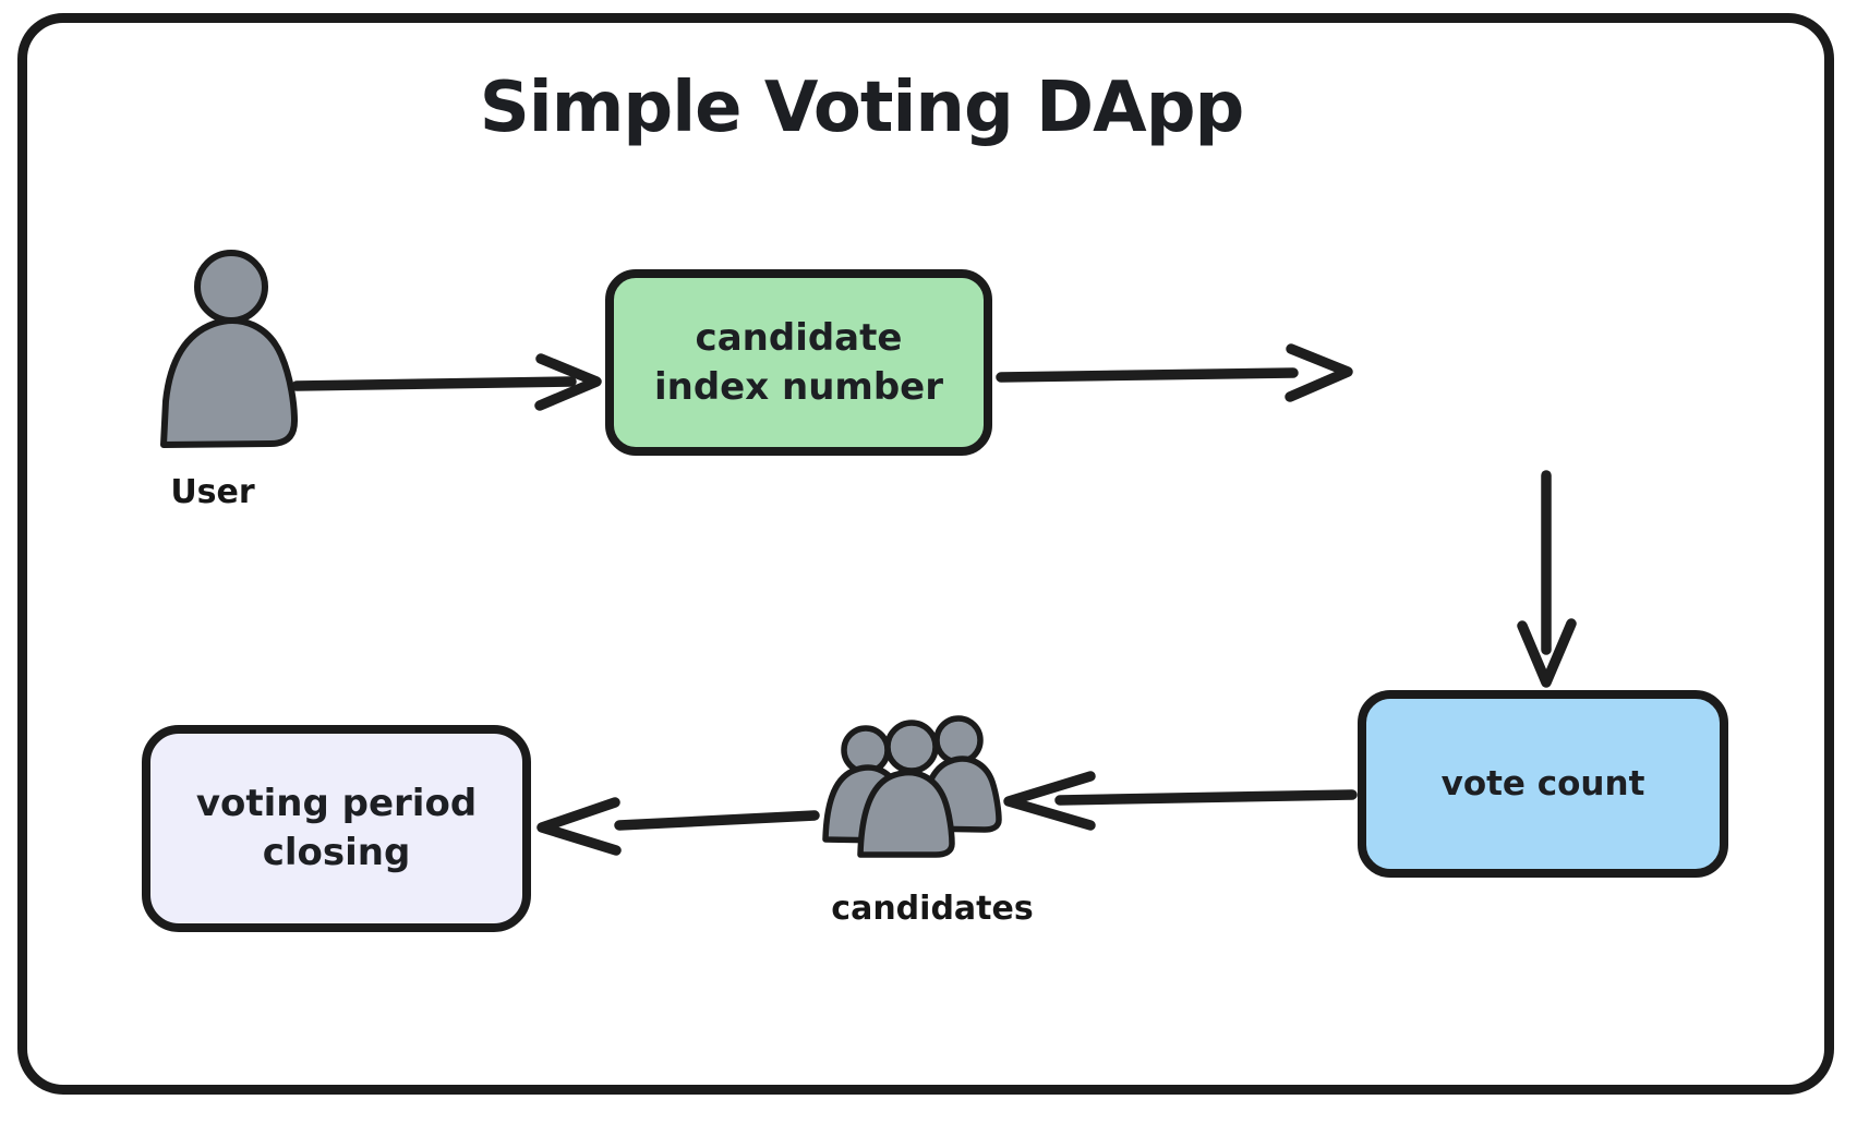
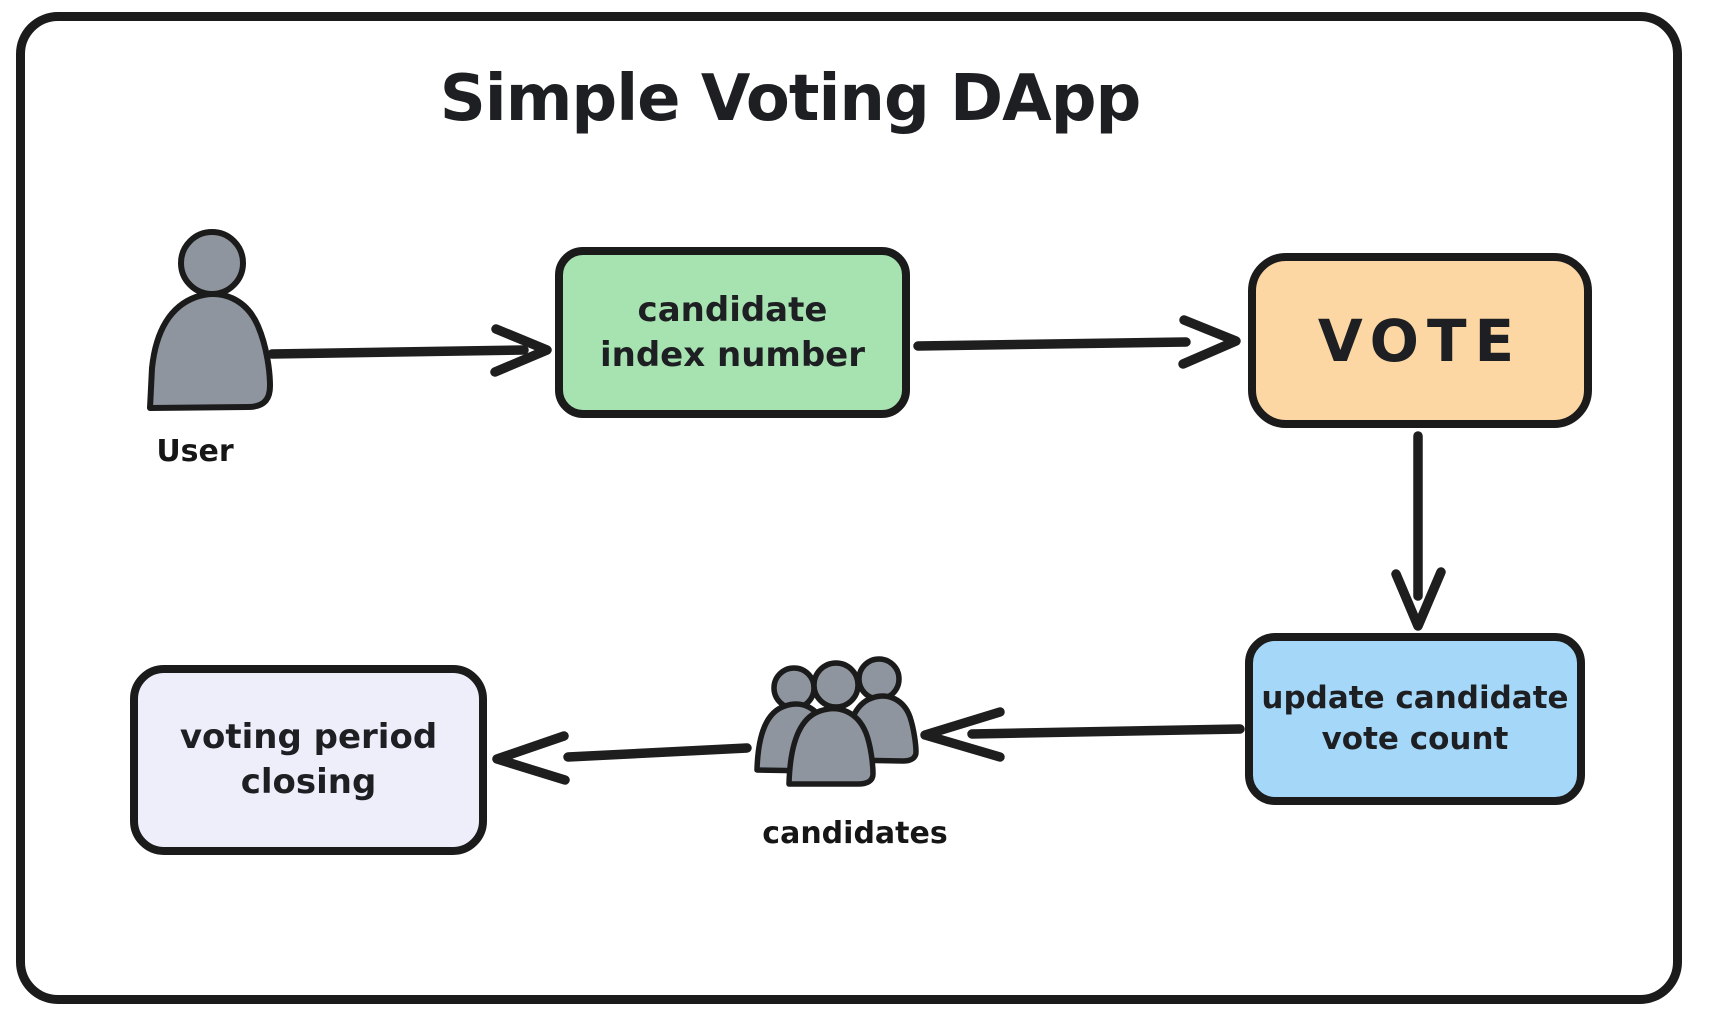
  Simple Voting DApp
  candidate
  index number
+ VOTE
+ update candidate
  vote count
  voting period
  closing
  User
  candidates
